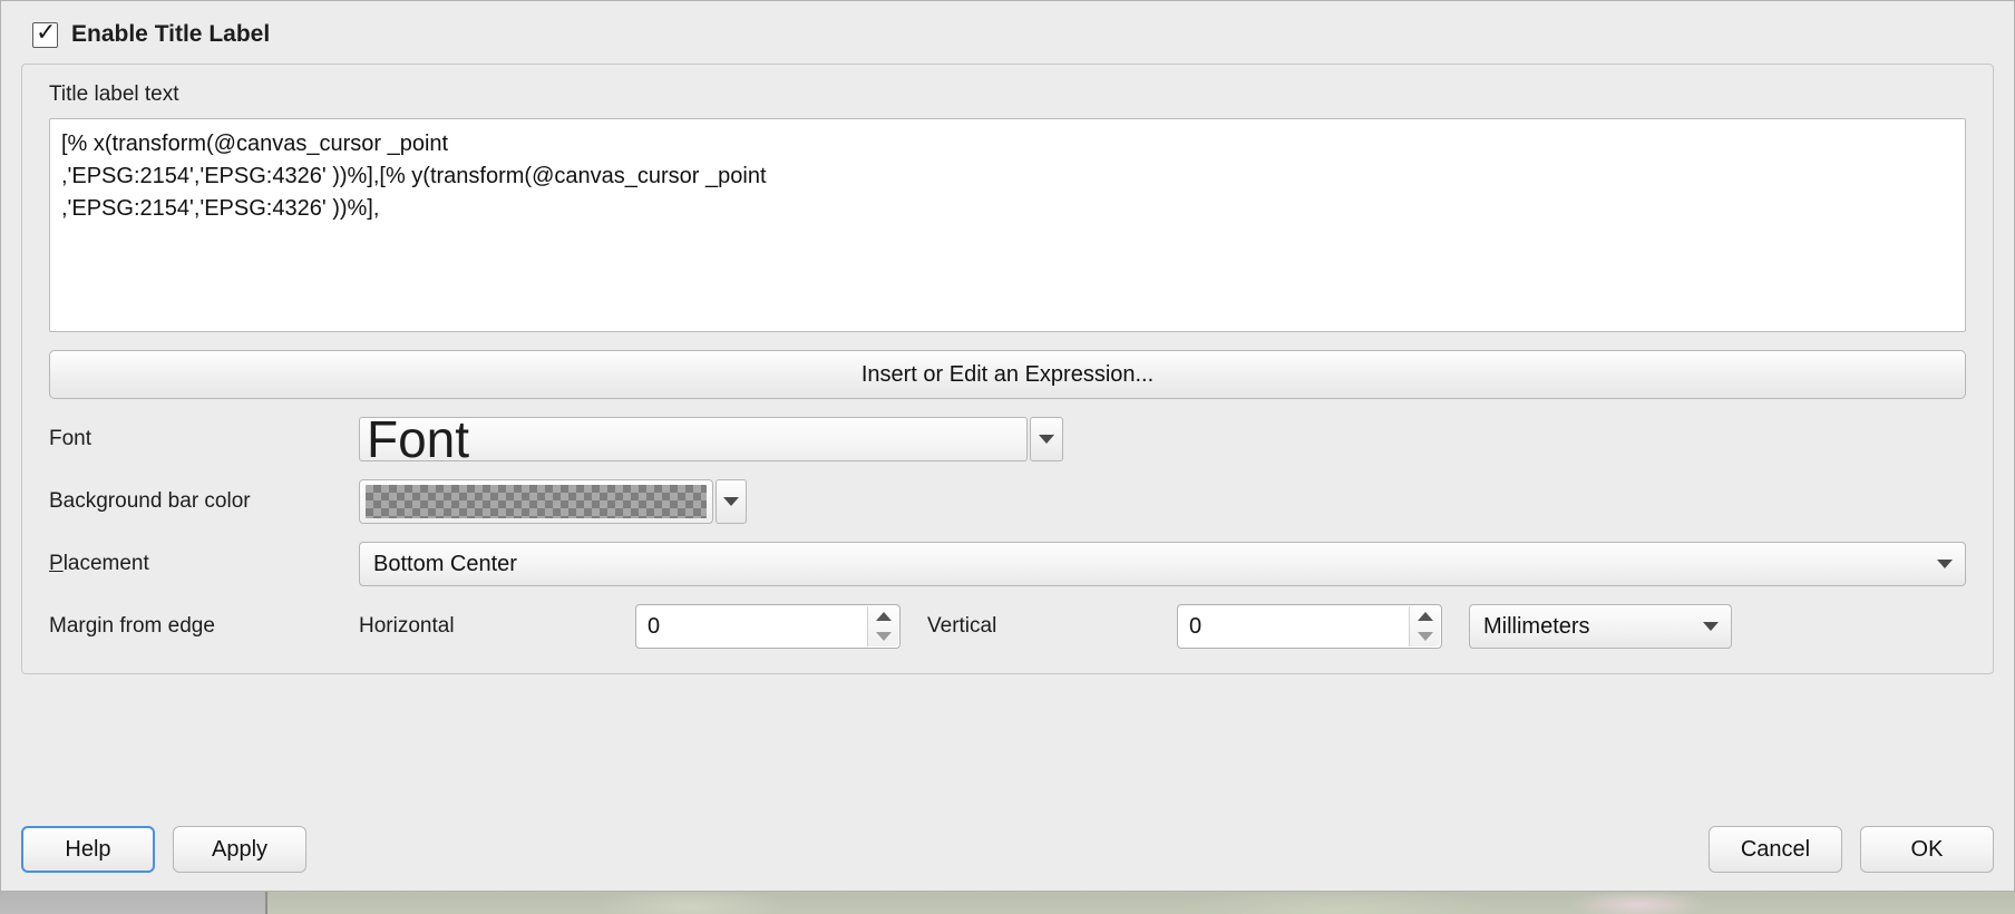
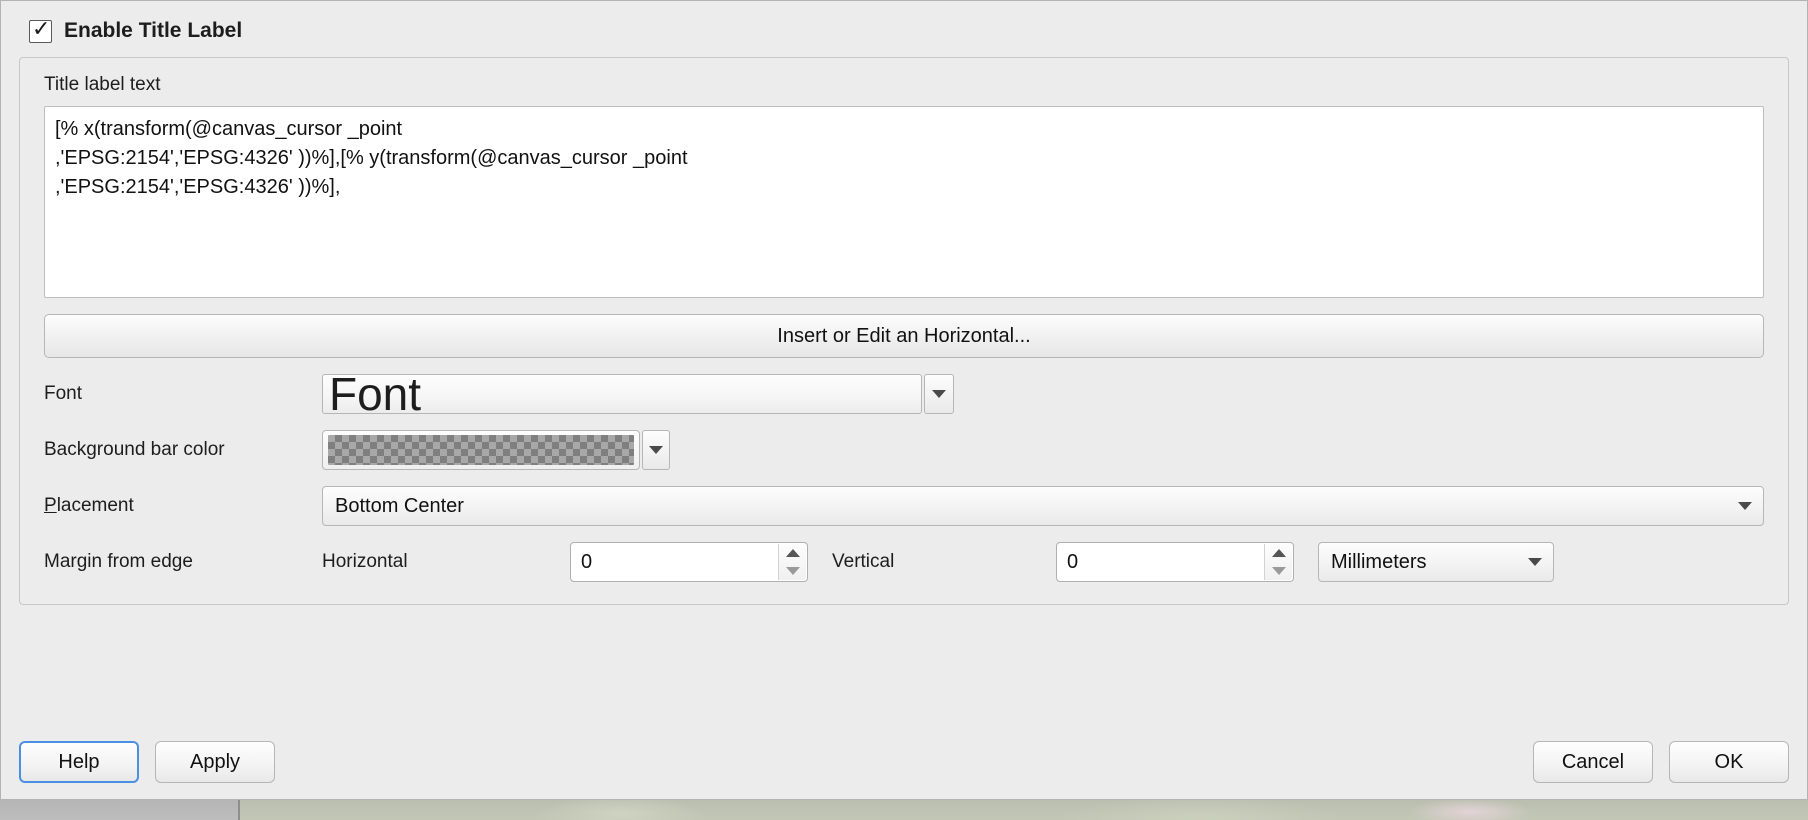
  Enable Title Label
  Title label text
  [% x(transform(@canvas_cursor _point
  ,'EPSG:2154','EPSG:4326' ))%],[% y(transform(@canvas_cursor _point
  ,'EPSG:2154','EPSG:4326' ))%],
- Insert or Edit an Expression...
+ Insert or Edit an Horizontal...
  Font
  Font
  Background bar color
  Placement
  Bottom Center
  Margin from edge
  Horizontal
  0
  Vertical
  0
  Millimeters
  Help
  Apply
  Cancel
  OK
